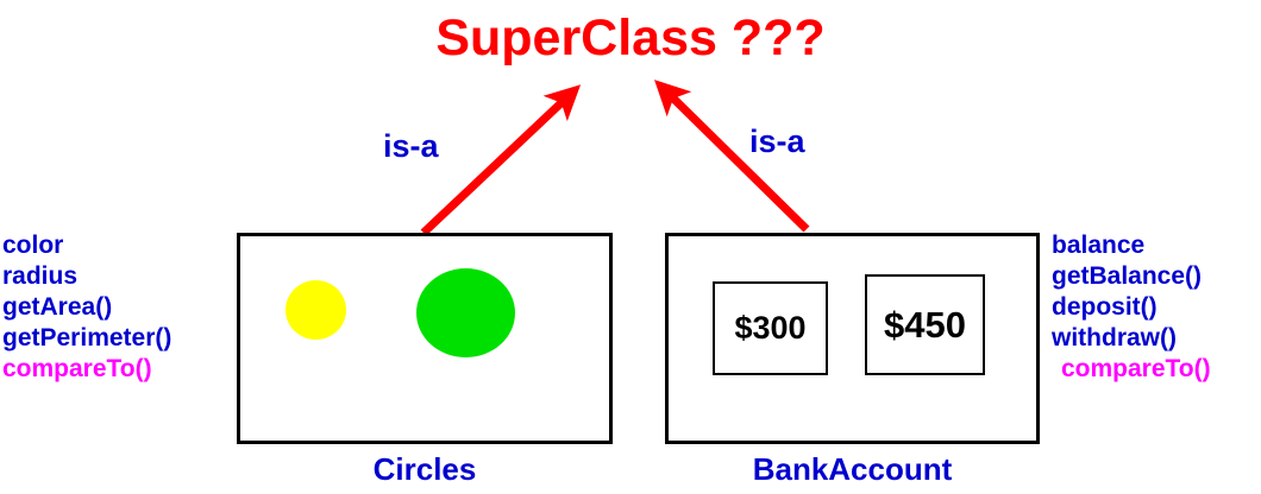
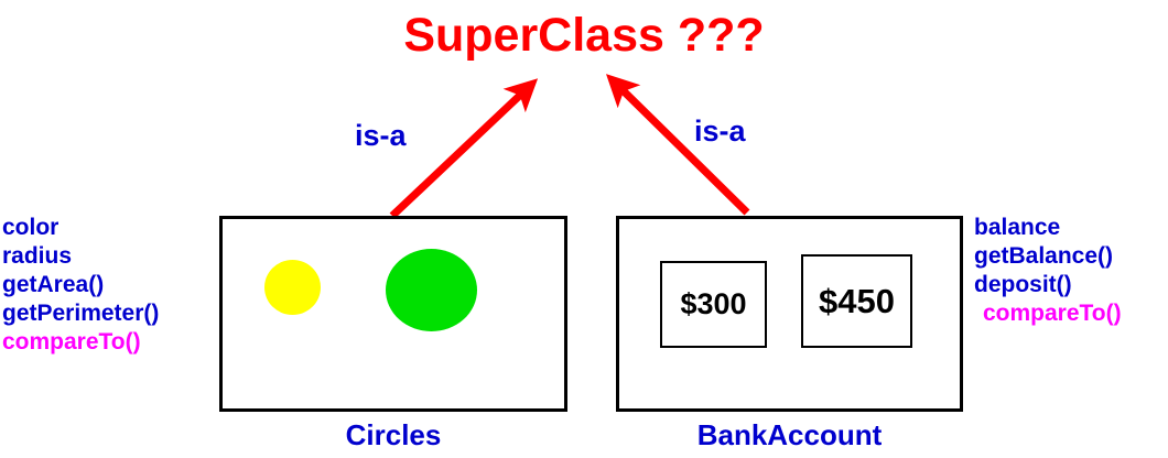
  SuperClass ???
  is-a
  is-a
  color
  radius
  getArea()
  getPerimeter()
  compareTo()
  balance
  getBalance()
  deposit()
- withdraw()
  compareTo()
  $300
  $450
  Circles
  BankAccount
